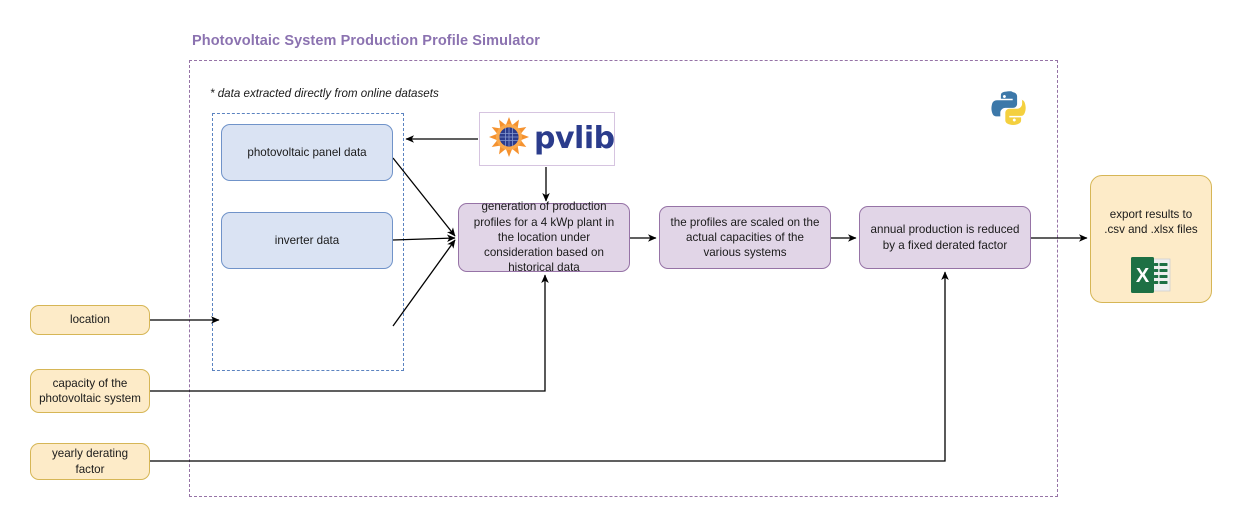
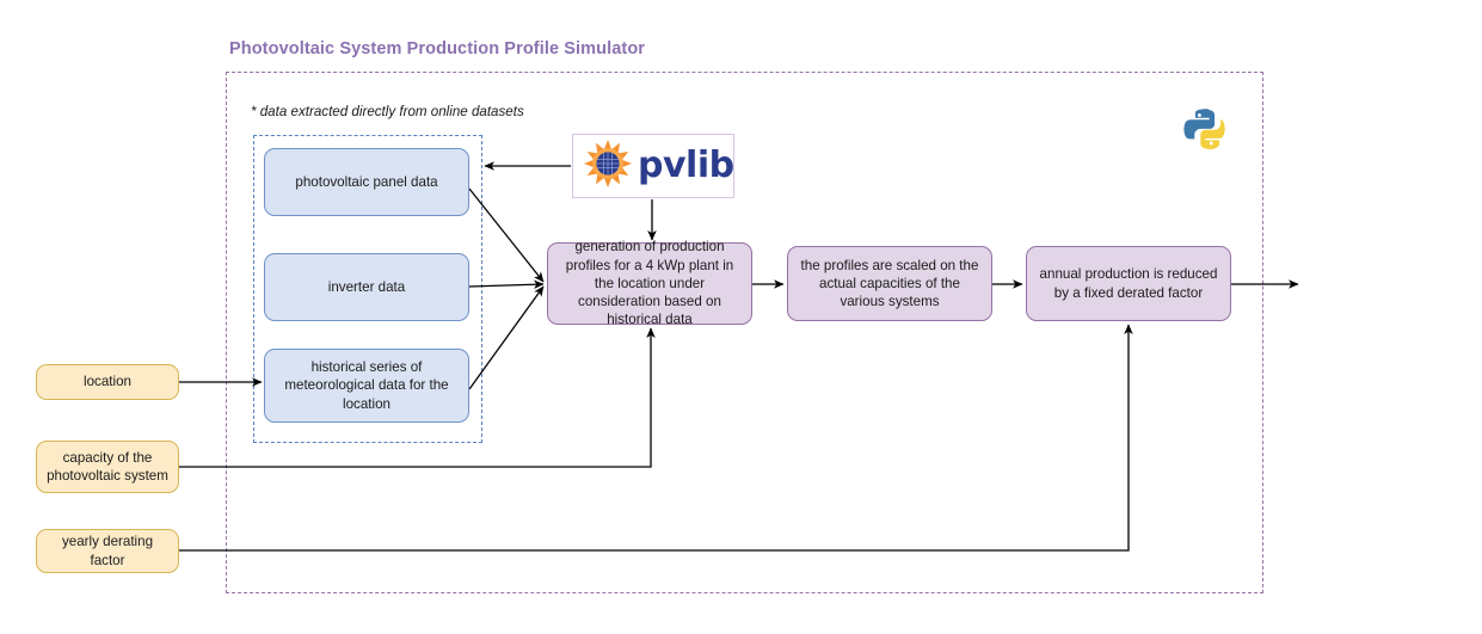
  Photovoltaic System Production Profile Simulator
  * data extracted directly from online datasets
  photovoltaic panel data
  inverter data
+ historical series of meteorological data for the location
  generation of production profiles for a 4 kWp plant in the location under consideration based on historical data
  the profiles are scaled on the actual capacities of the various systems
  annual production is reduced by a fixed derated factor
  location
  capacity of the photovoltaic system
  yearly derating factor
- export results to .csv and .xlsx files
- X
  pvlib
